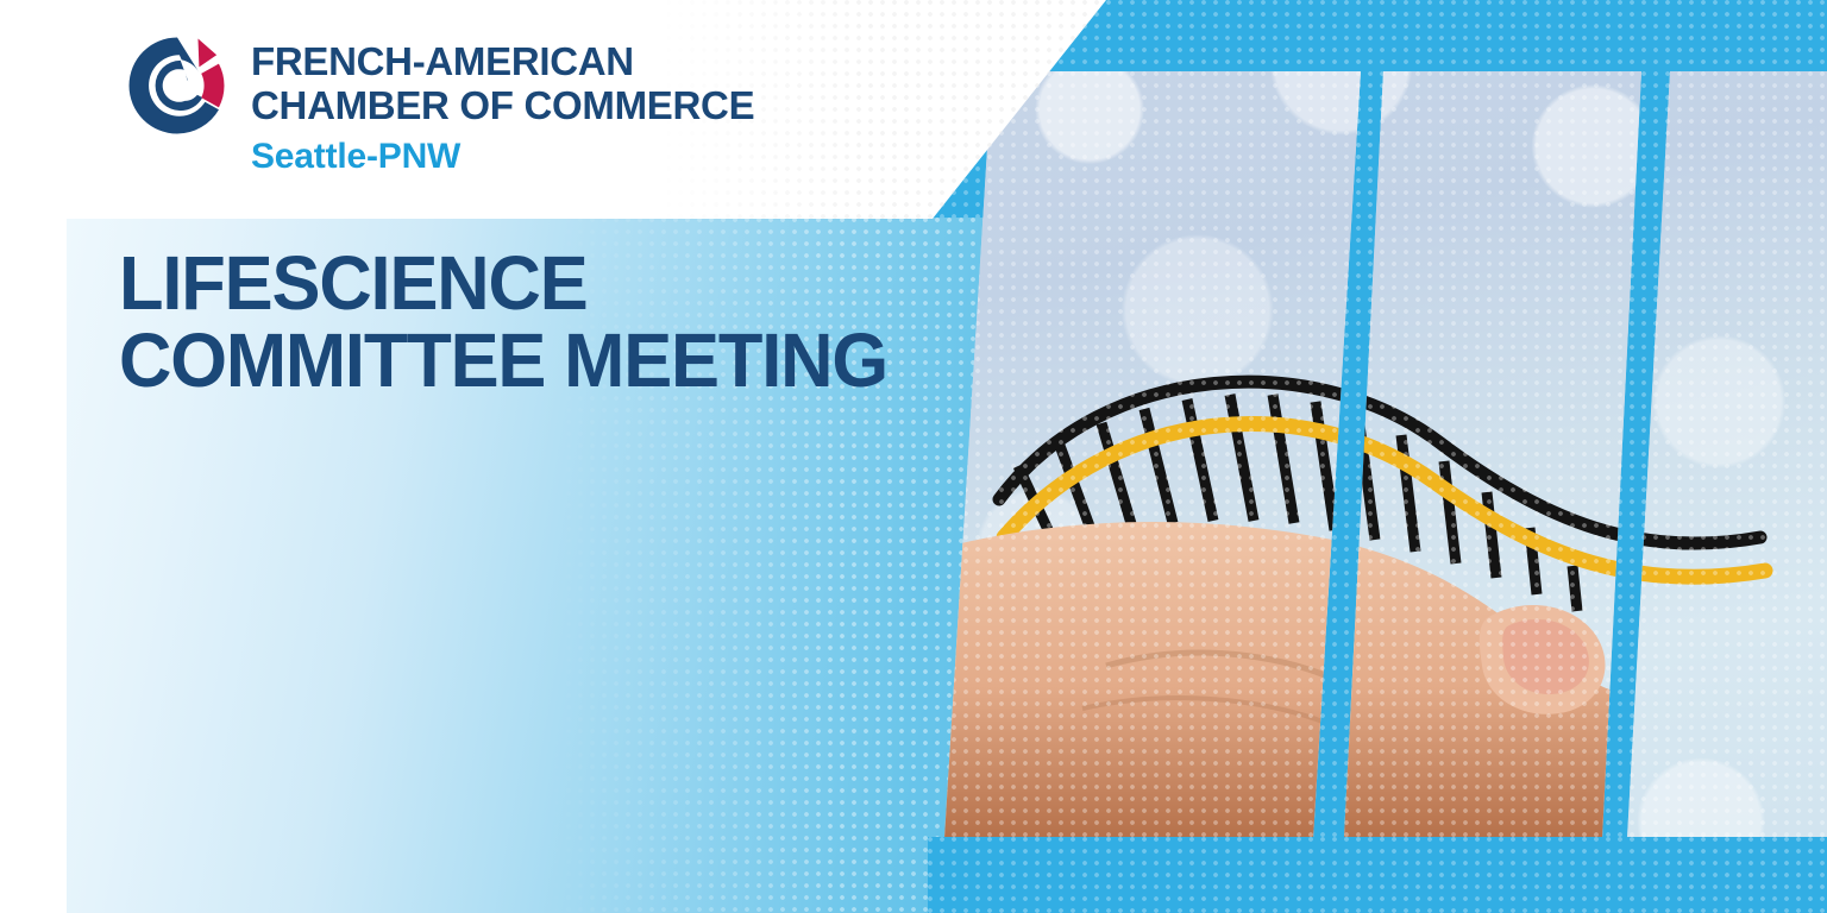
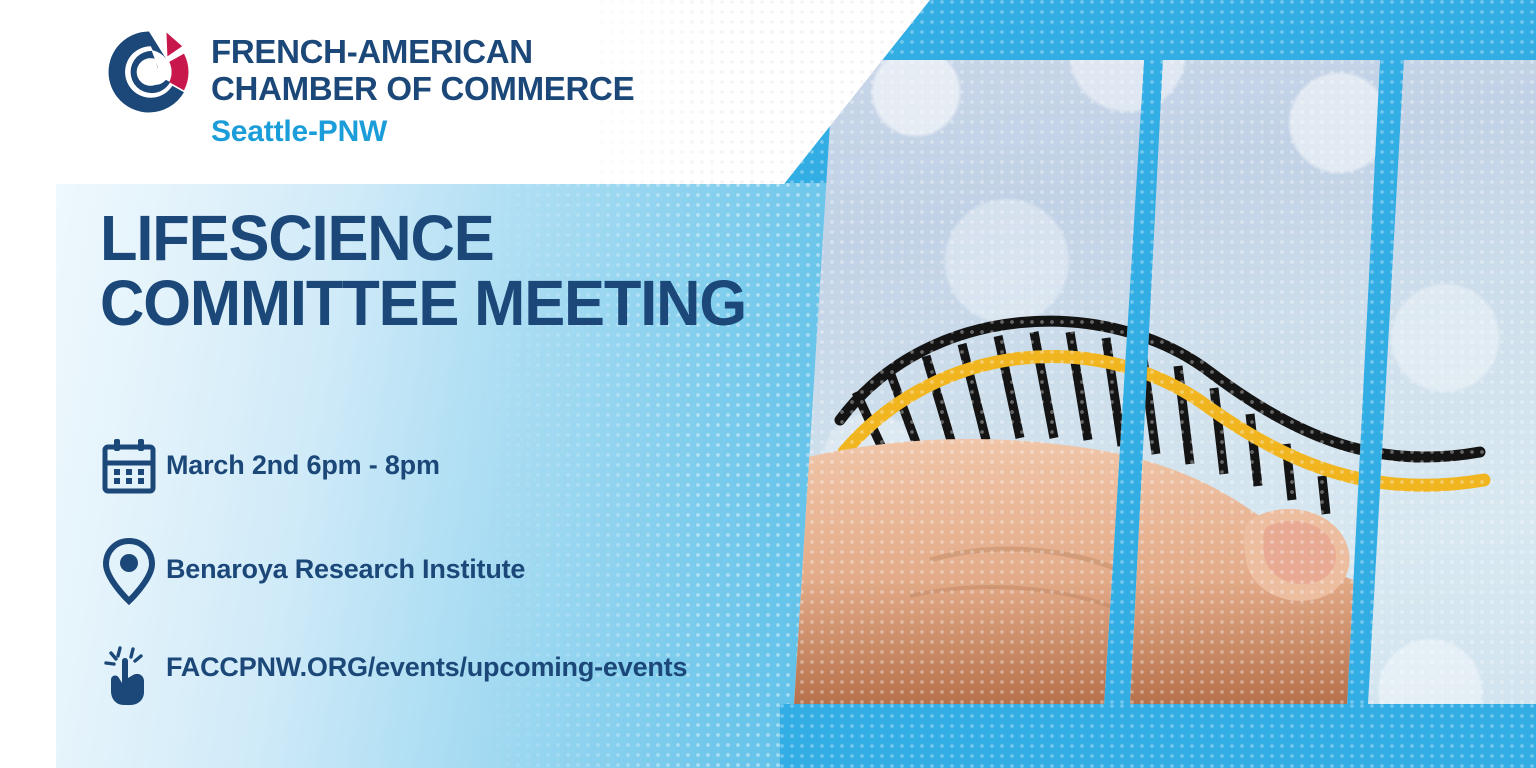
  FRENCH-AMERICAN
  CHAMBER OF COMMERCE
  Seattle-PNW
  LIFESCIENCE
  COMMITTEE MEETING
+ March 2nd 6pm - 8pm
+ Benaroya Research Institute
+ FACCPNW.ORG/events/upcoming-events
